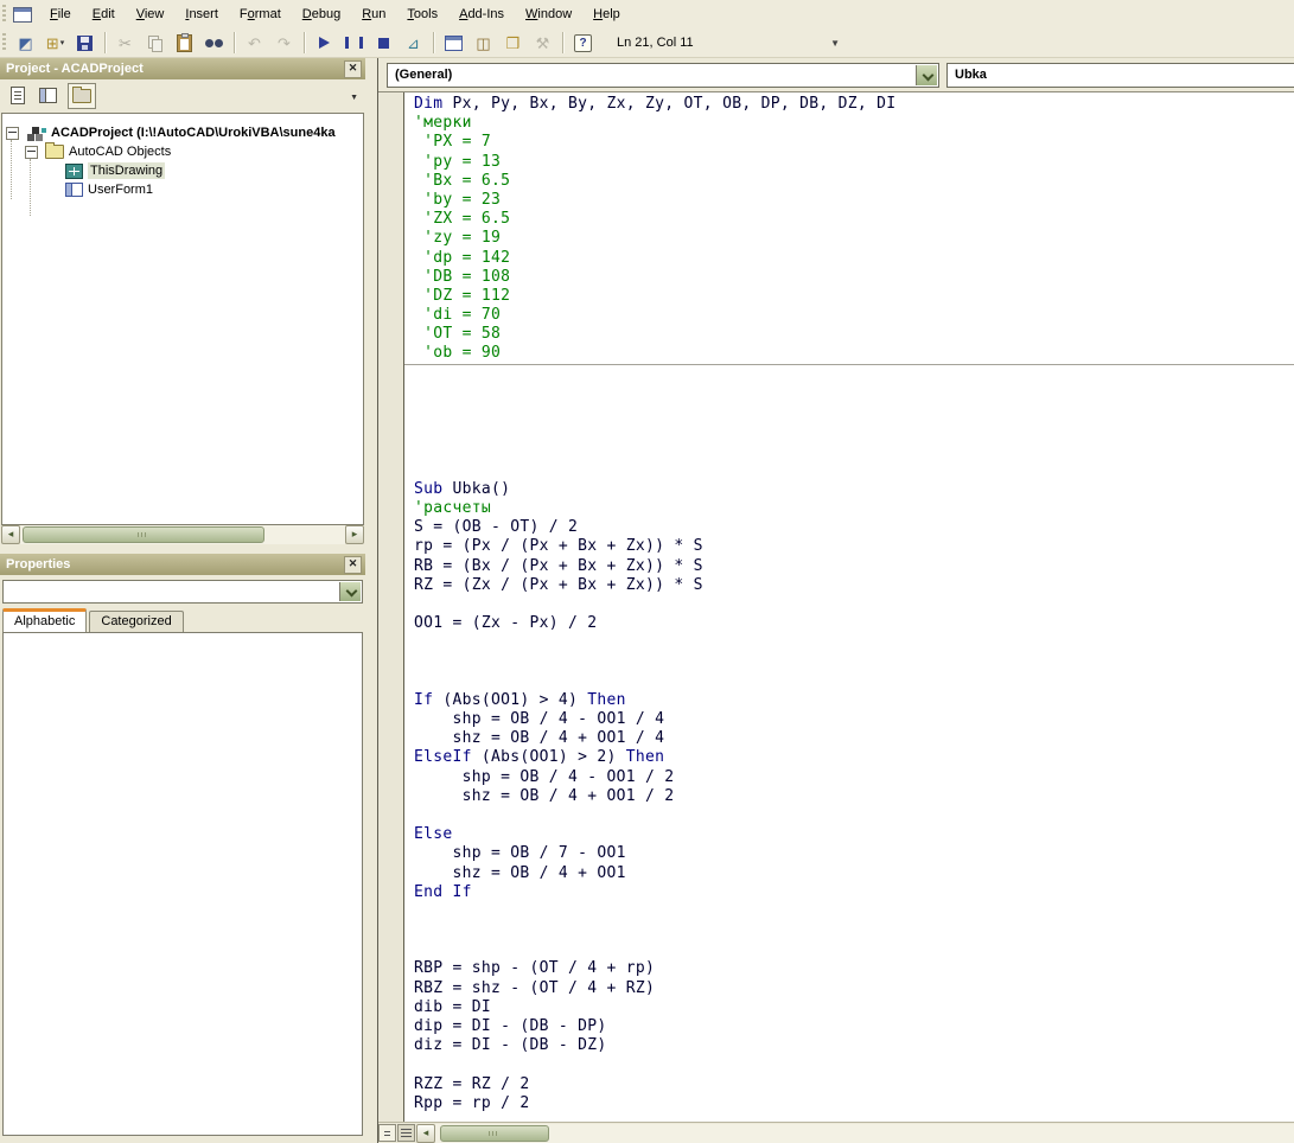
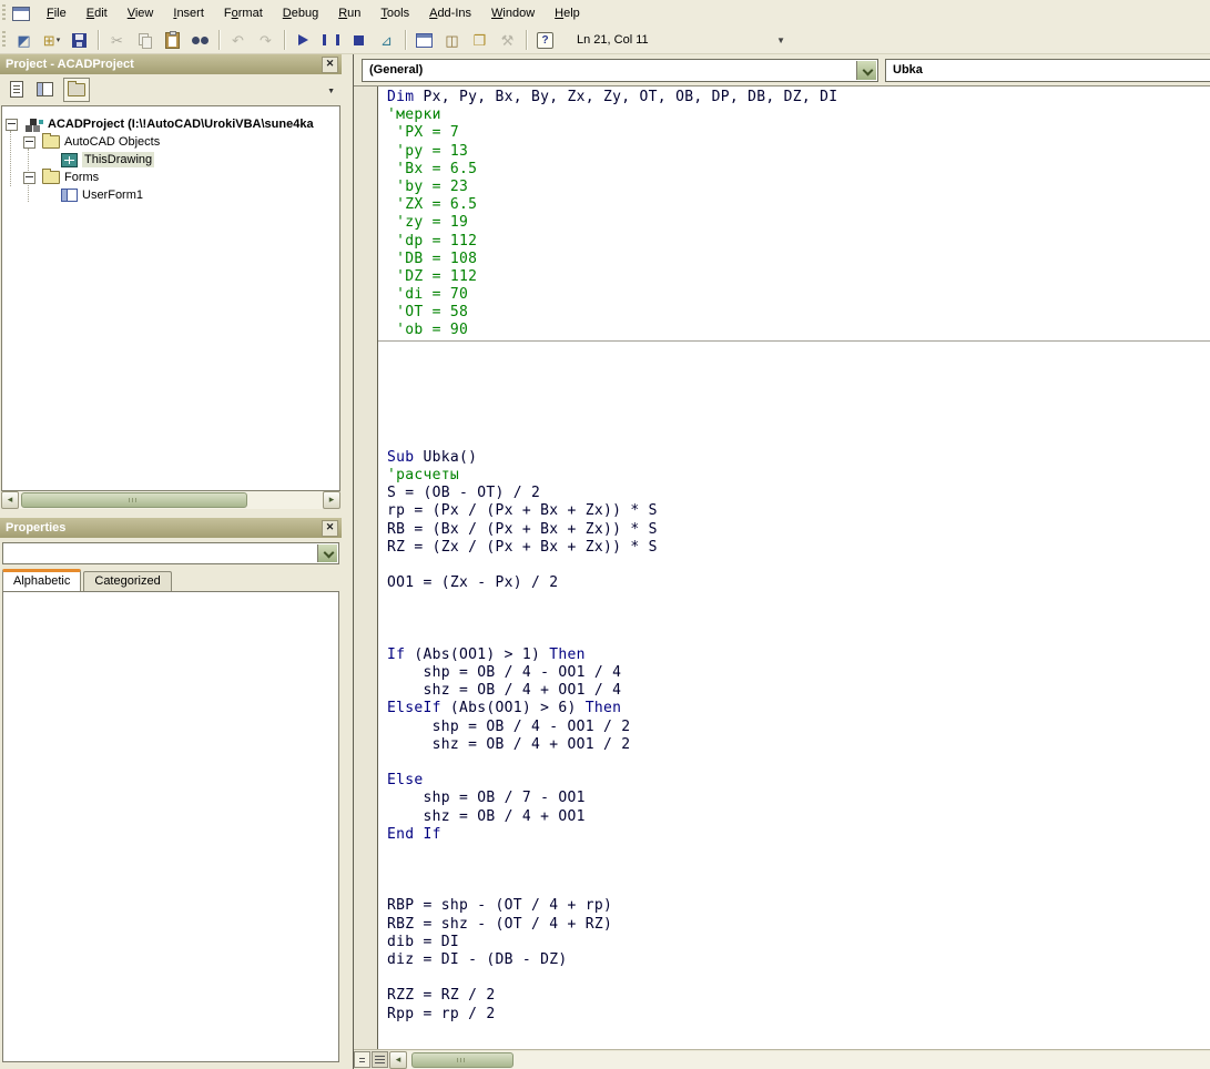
  File
  Edit
  View
  Insert
  Format
  Debug
  Run
  Tools
  Add-Ins
  Window
  Help
  ◩
  ⊞
  ✂
  ↶
  ↷
  ⊿
  ◫
  ❒
  ⚒
  Ln 21, Col 11
  ▼
  Project - ACADProject
  ✕
  ACADProject (I:\!AutoCAD\UrokiVBA\sune4ka
  AutoCAD Objects
  ThisDrawing
+ Forms
  UserForm1
  ◂
  ▸
  Properties
  ✕
  Alphabetic
  Categorized
  (General)
  Ubka
  Dim Px, Py, Bx, By, Zx, Zy, OT, OB, DP, DB, DZ, DI
  'мерки
  'PX = 7
  'py = 13
  'Bx = 6.5
  'by = 23
  'ZX = 6.5
  'zy = 19
- 'dp = 142
+ 'dp = 112
  'DB = 108
  'DZ = 112
  'di = 70
  'OT = 58
  'ob = 90
  Sub Ubka()
  'расчеты
  S = (OB - OT) / 2
  rp = (Px / (Px + Bx + Zx)) * S
  RB = (Bx / (Px + Bx + Zx)) * S
  RZ = (Zx / (Px + Bx + Zx)) * S
  OO1 = (Zx - Px) / 2
- If (Abs(OO1) > 4) Then
+ If (Abs(OO1) > 1) Then
  shp = OB / 4 - OO1 / 4
  shz = OB / 4 + OO1 / 4
- ElseIf (Abs(OO1) > 2) Then
+ ElseIf (Abs(OO1) > 6) Then
  shp = OB / 4 - OO1 / 2
  shz = OB / 4 + OO1 / 2
  Else
  shp = OB / 7 - OO1
  shz = OB / 4 + OO1
  End If
  RBP = shp - (OT / 4 + rp)
  RBZ = shz - (OT / 4 + RZ)
  dib = DI
- dip = DI - (DB - DP)
  diz = DI - (DB - DZ)
  RZZ = RZ / 2
  Rpp = rp / 2
  ◂
